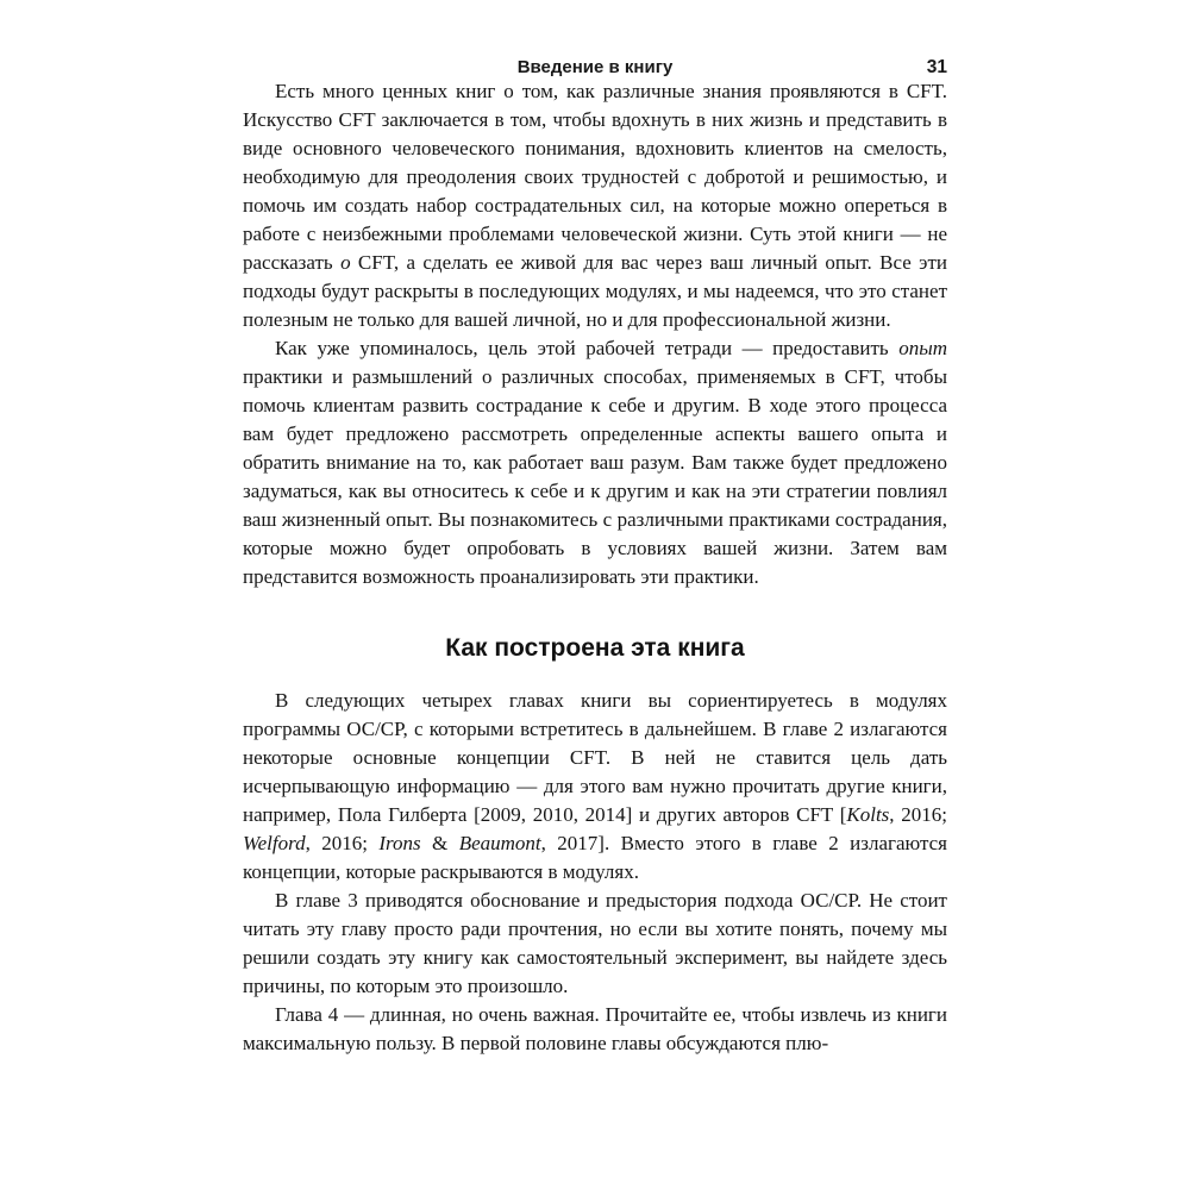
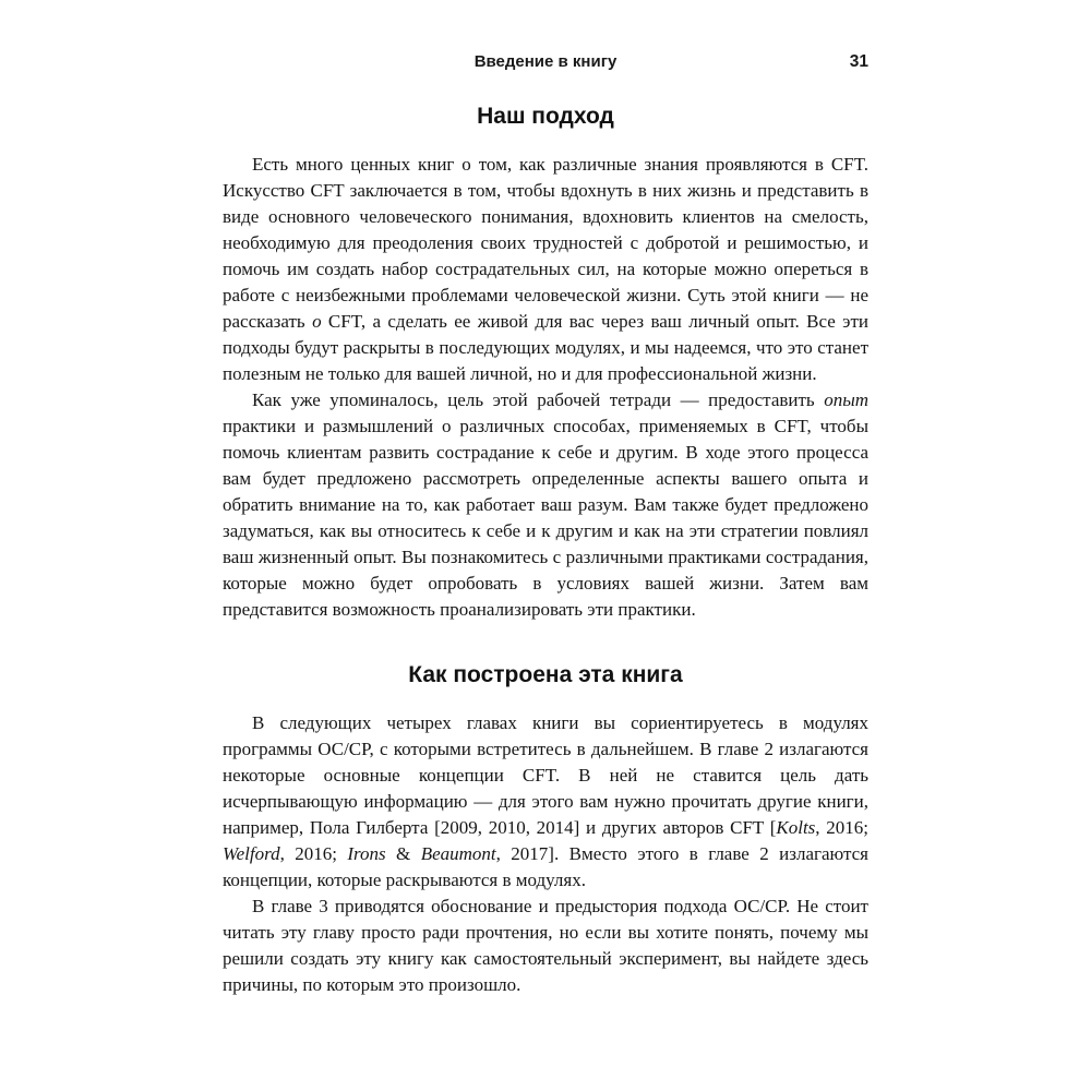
  Введение в книгу
  31
+ Наш подход
  Есть много ценных книг о том, как различные знания проявляются в CFT. Искусство CFT заключается в том, чтобы вдохнуть в них жизнь и представить в виде основного человеческого понимания, вдохновить клиентов на смелость, необходимую для преодоления своих трудностей с добротой и решимостью, и помочь им создать набор сострадательных сил, на которые можно опереться в работе с неизбежными проблемами человеческой жизни. Суть этой книги — не рассказать о CFT, а сделать ее живой для вас через ваш личный опыт. Все эти подходы будут раскрыты в последующих модулях, и мы надеемся, что это станет полезным не только для вашей личной, но и для профессиональной жизни.
  Как уже упоминалось, цель этой рабочей тетради — предоставить опыт практики и размышлений о различных способах, применяемых в CFT, чтобы помочь клиентам развить сострадание к себе и другим. В ходе этого процесса вам будет предложено рассмотреть определенные аспекты вашего опыта и обратить внимание на то, как работает ваш разум. Вам также будет предложено задуматься, как вы относитесь к себе и к другим и как на эти стратегии повлиял ваш жизненный опыт. Вы познакомитесь с различными практиками сострадания, которые можно будет опробовать в условиях вашей жизни. Затем вам представится возможность проанализировать эти практики.
  Как построена эта книга
  В следующих четырех главах книги вы сориентируетесь в модулях программы ОС/СР, с которыми встретитесь в дальнейшем. В главе 2 излагаются некоторые основные концепции CFT. В ней не ставится цель дать исчерпывающую информацию — для этого вам нужно прочитать другие книги, например, Пола Гилберта [2009, 2010, 2014] и других авторов CFT [Kolts, 2016; Welford, 2016; Irons & Beaumont, 2017]. Вместо этого в главе 2 излагаются концепции, которые раскрываются в модулях.
  В главе 3 приводятся обоснование и предыстория подхода ОС/СР. Не стоит читать эту главу просто ради прочтения, но если вы хотите понять, почему мы решили создать эту книгу как самостоятельный эксперимент, вы найдете здесь причины, по которым это произошло.
- Глава 4 — длинная, но очень важная. Прочитайте ее, чтобы извлечь из книги максимальную пользу. В первой половине главы обсуждаются плю-
